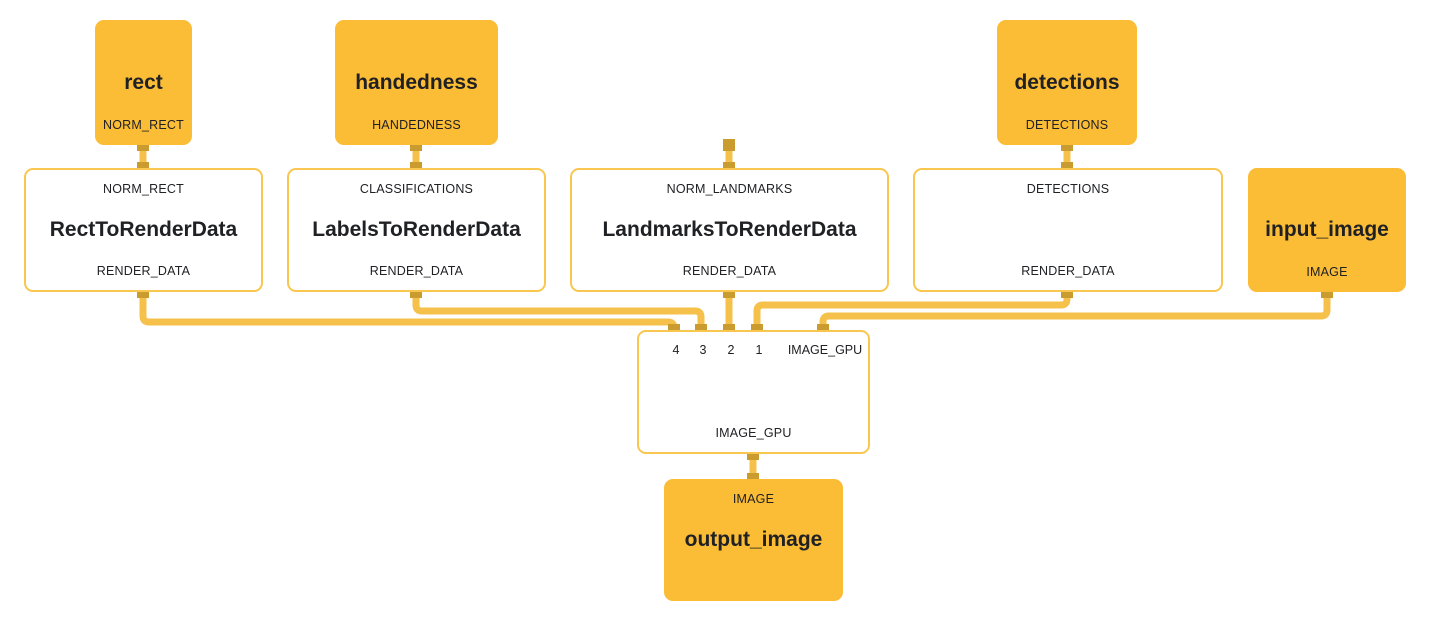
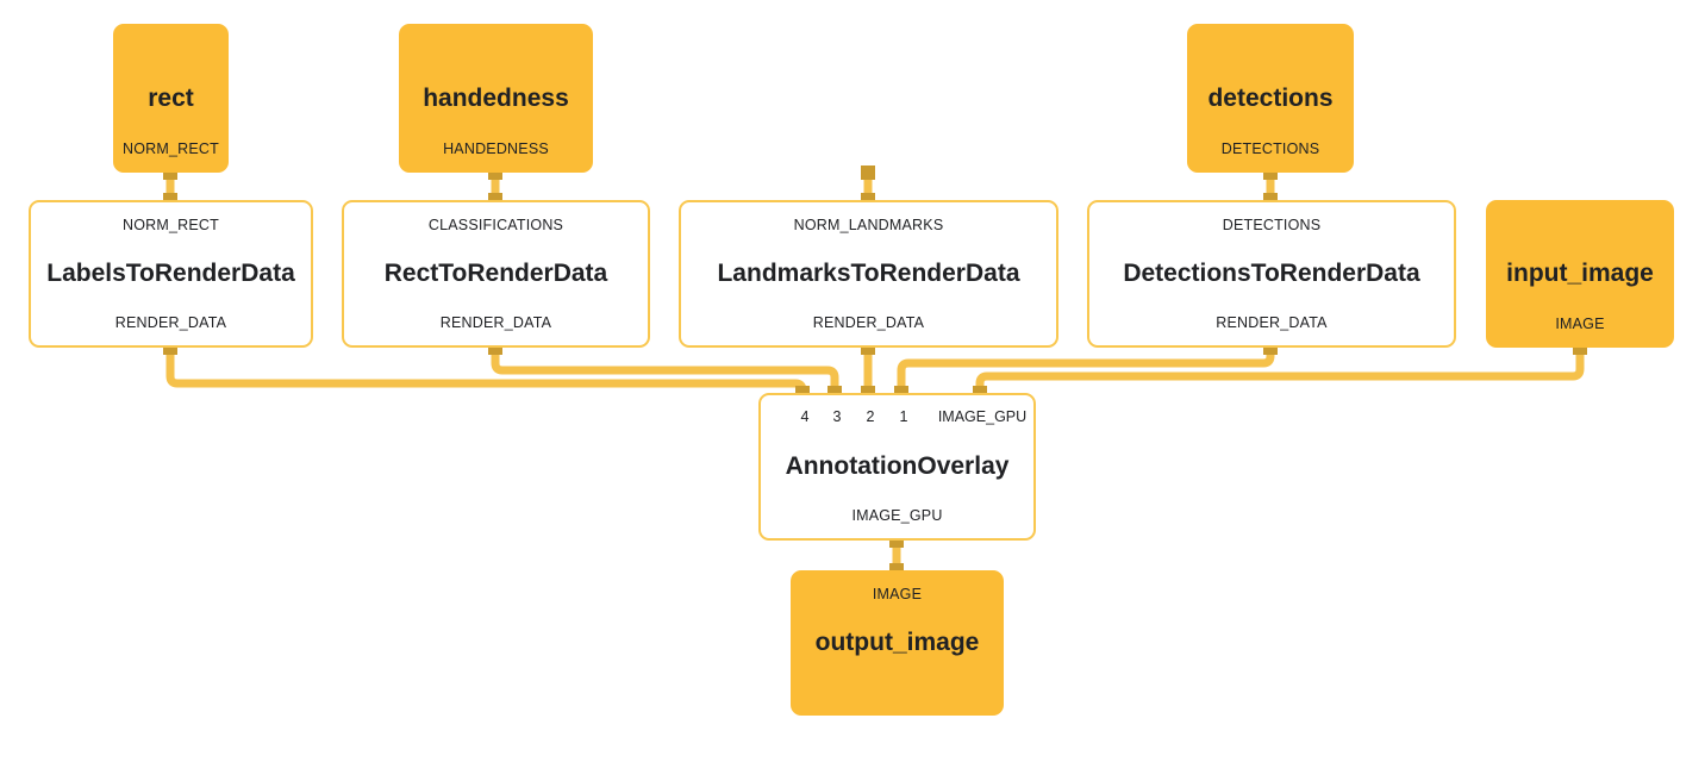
  rect
  NORM_RECT
  handedness
  HANDEDNESS
  detections
  DETECTIONS
  NORM_RECT
- RectToRenderData
+ LabelsToRenderData
  RENDER_DATA
  CLASSIFICATIONS
- LabelsToRenderData
+ RectToRenderData
  RENDER_DATA
  NORM_LANDMARKS
  LandmarksToRenderData
  RENDER_DATA
  DETECTIONS
+ DetectionsToRenderData
  RENDER_DATA
  input_image
  IMAGE
  4
  3
  2
  1
  IMAGE_GPU
+ AnnotationOverlay
  IMAGE_GPU
  IMAGE
  output_image
